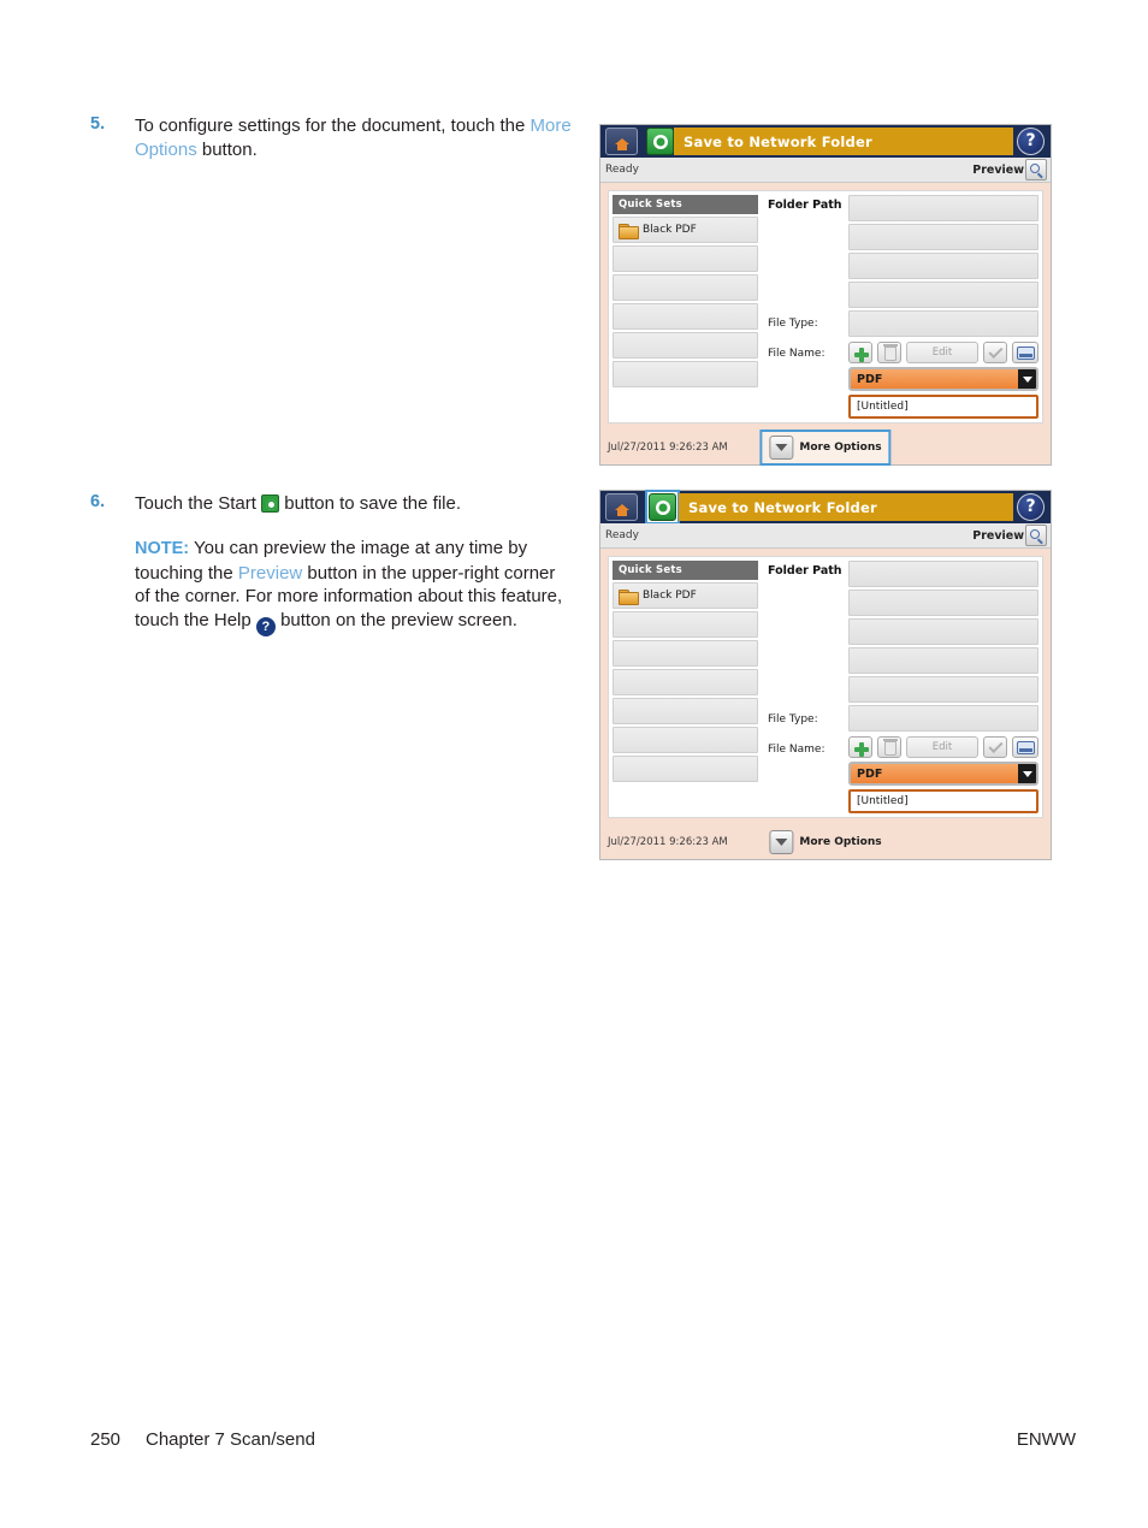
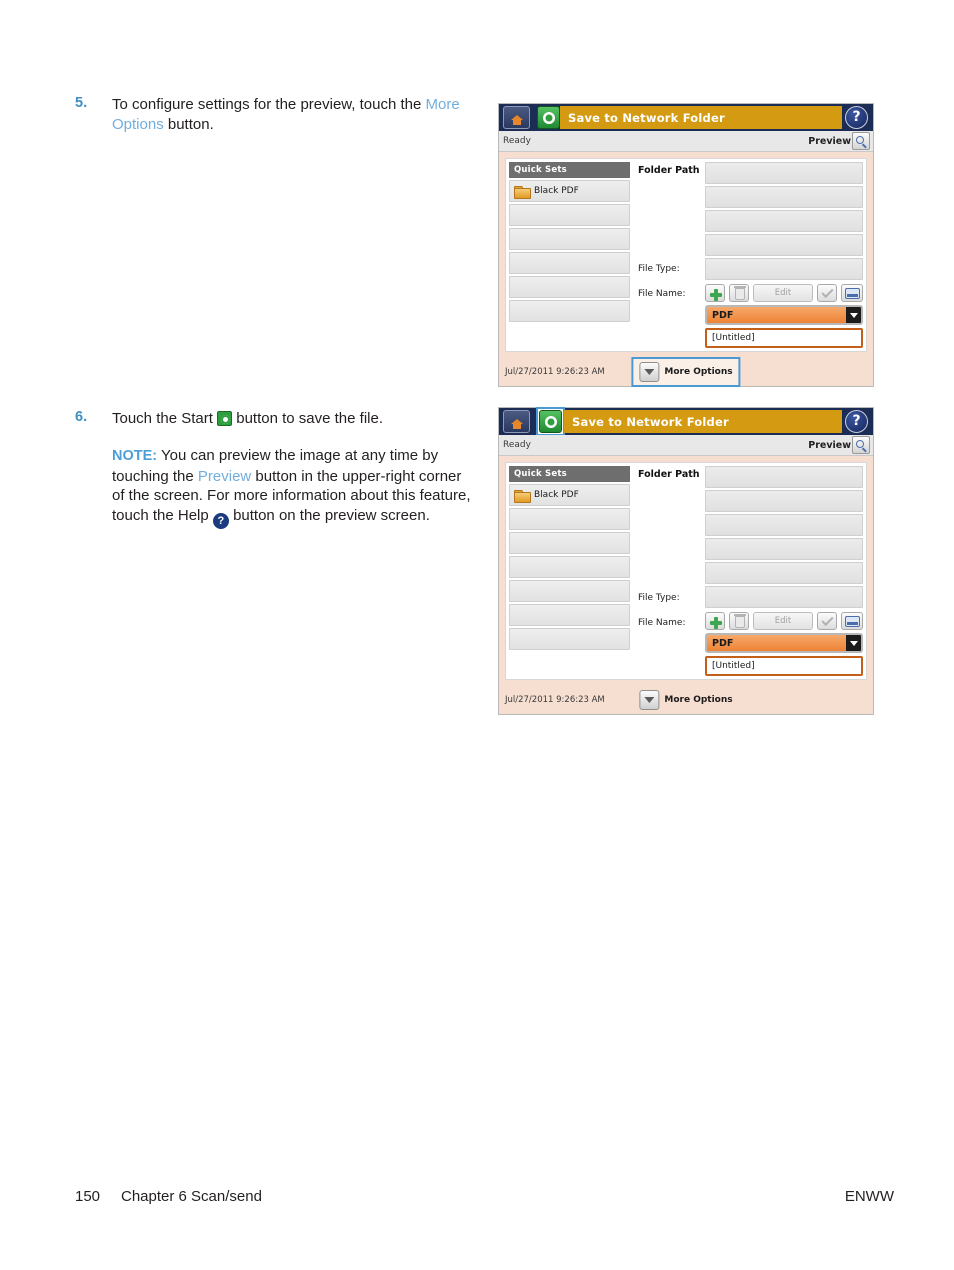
  5.
- To configure settings for the document, touch the More Options button.
+ To configure settings for the preview, touch the More Options button.
  6.
  Touch the Start button to save the file.
- NOTE: You can preview the image at any time by touching the Preview button in the upper-right corner of the corner. For more information about this feature, touch the Help ? button on the preview screen.
+ NOTE: You can preview the image at any time by touching the Preview button in the upper-right corner of the screen. For more information about this feature, touch the Help ? button on the preview screen.
  Save to Network Folder
  ?
  Ready
  Preview
  Quick Sets
  Black PDF
  Folder Path
  File Type:
  File Name:
  Edit
  PDF
  [Untitled]
  Jul/27/2011 9:26:23 AM
  More Options
  Save to Network Folder
  ?
  Ready
  Preview
  Quick Sets
  Black PDF
  Folder Path
  File Type:
  File Name:
  Edit
  PDF
  [Untitled]
  Jul/27/2011 9:26:23 AM
  More Options
- 250
+ 150
- Chapter 7 Scan/send
+ Chapter 6 Scan/send
  ENWW
